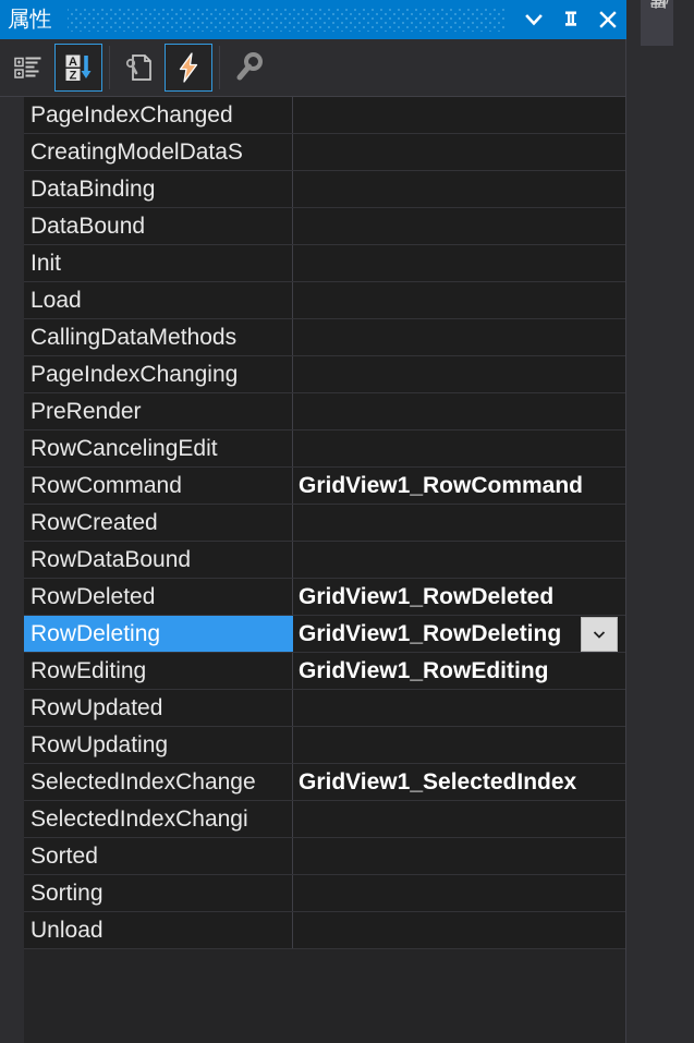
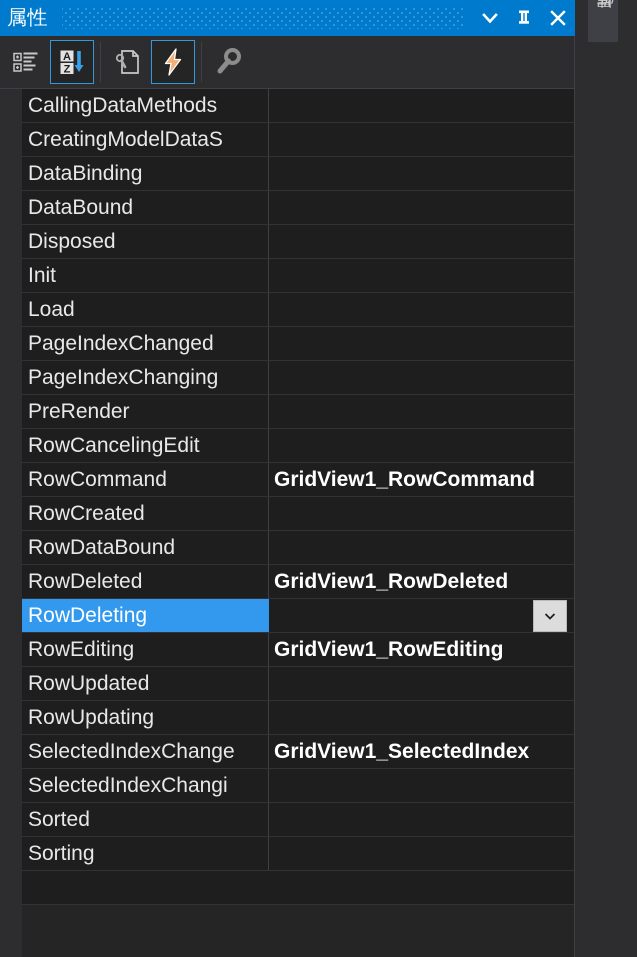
  属性
  A
  Z
- PageIndexChanged
+ CallingDataMethods
  CreatingModelDataS
  DataBinding
  DataBound
+ Disposed
  Init
  Load
- CallingDataMethods
+ PageIndexChanged
  PageIndexChanging
  PreRender
  RowCancelingEdit
  RowCommand
  GridView1_RowCommand
  RowCreated
  RowDataBound
  RowDeleted
  GridView1_RowDeleted
  RowDeleting
- GridView1_RowDeleting
  RowEditing
  GridView1_RowEditing
  RowUpdated
  RowUpdating
  SelectedIndexChange
  GridView1_SelectedIndex
  SelectedIndexChangi
  Sorted
  Sorting
- Unload
